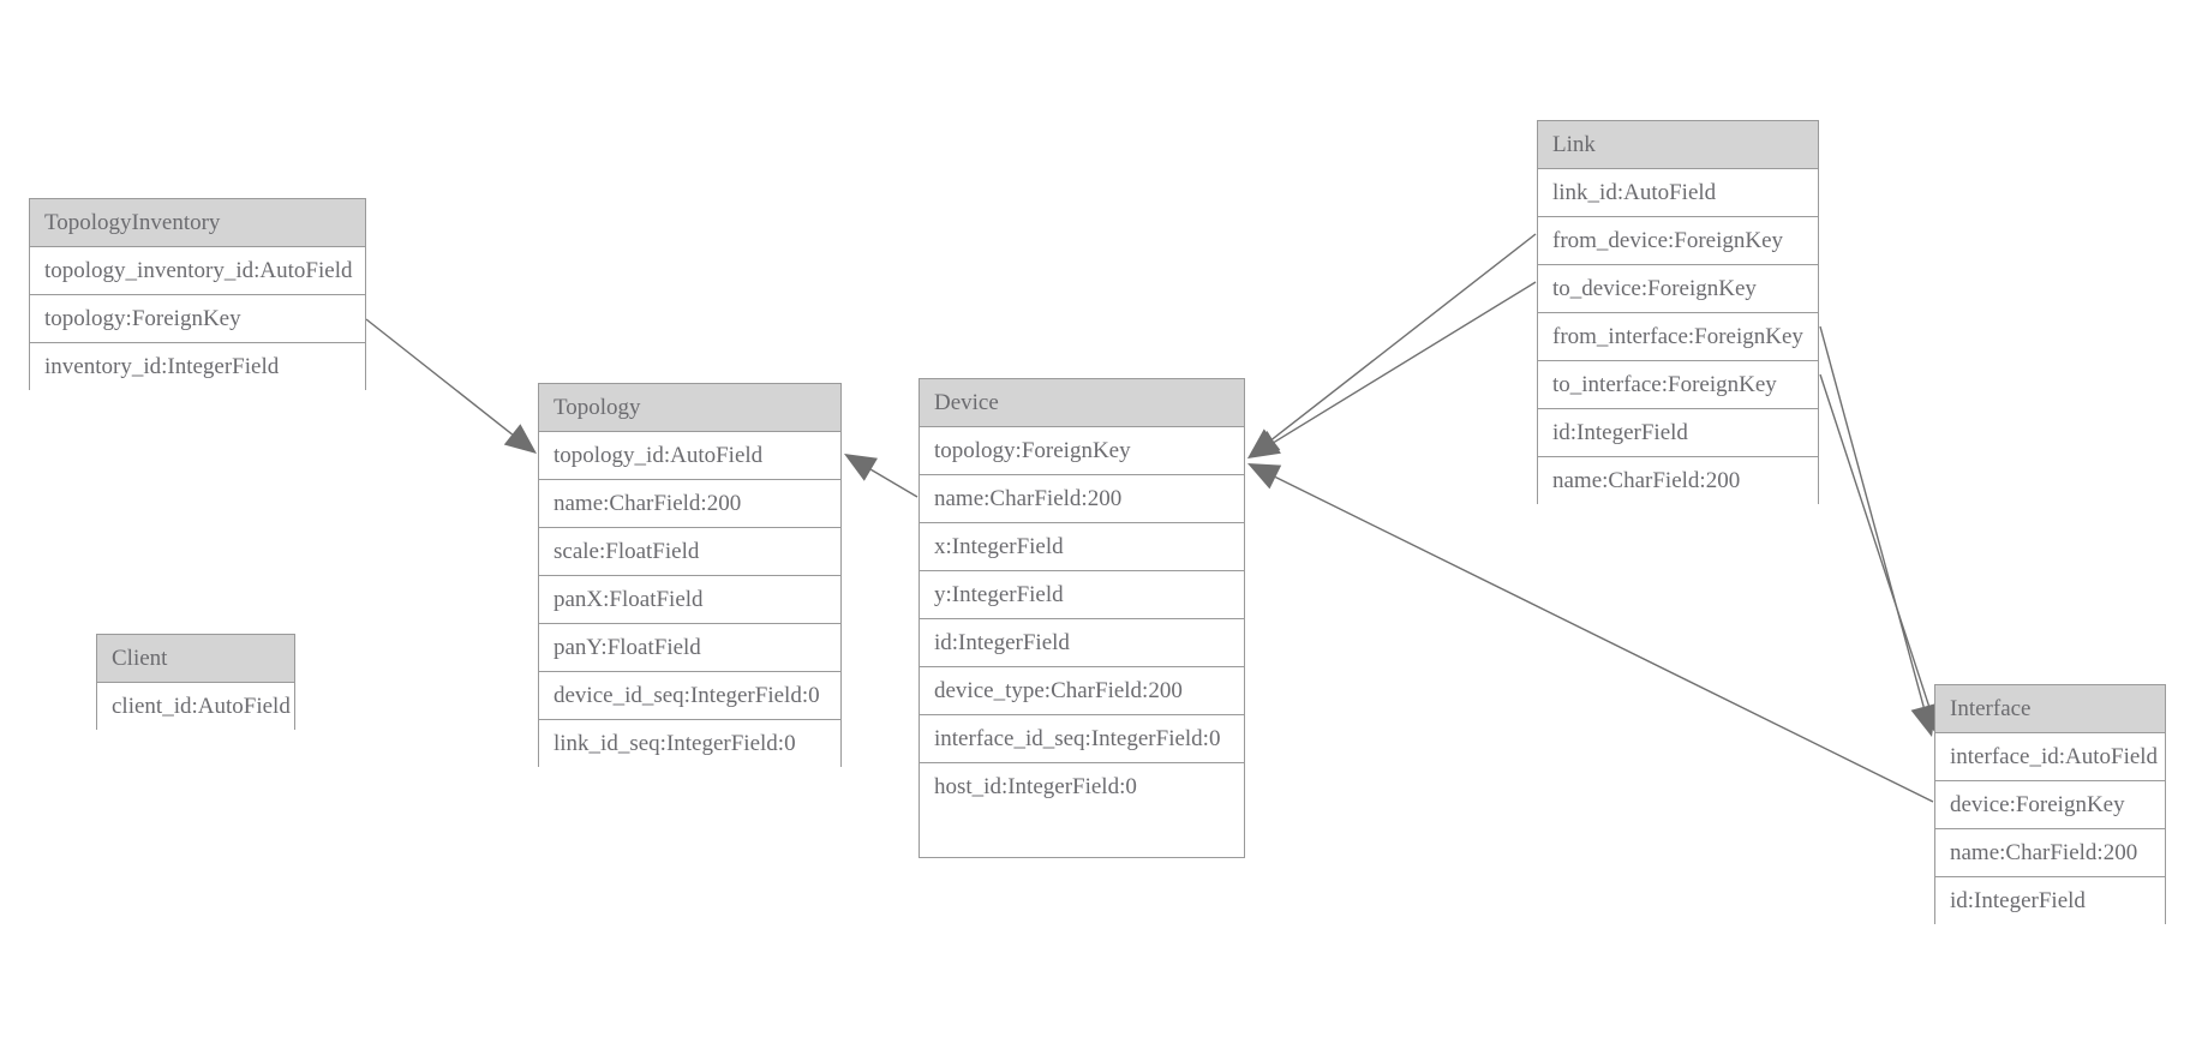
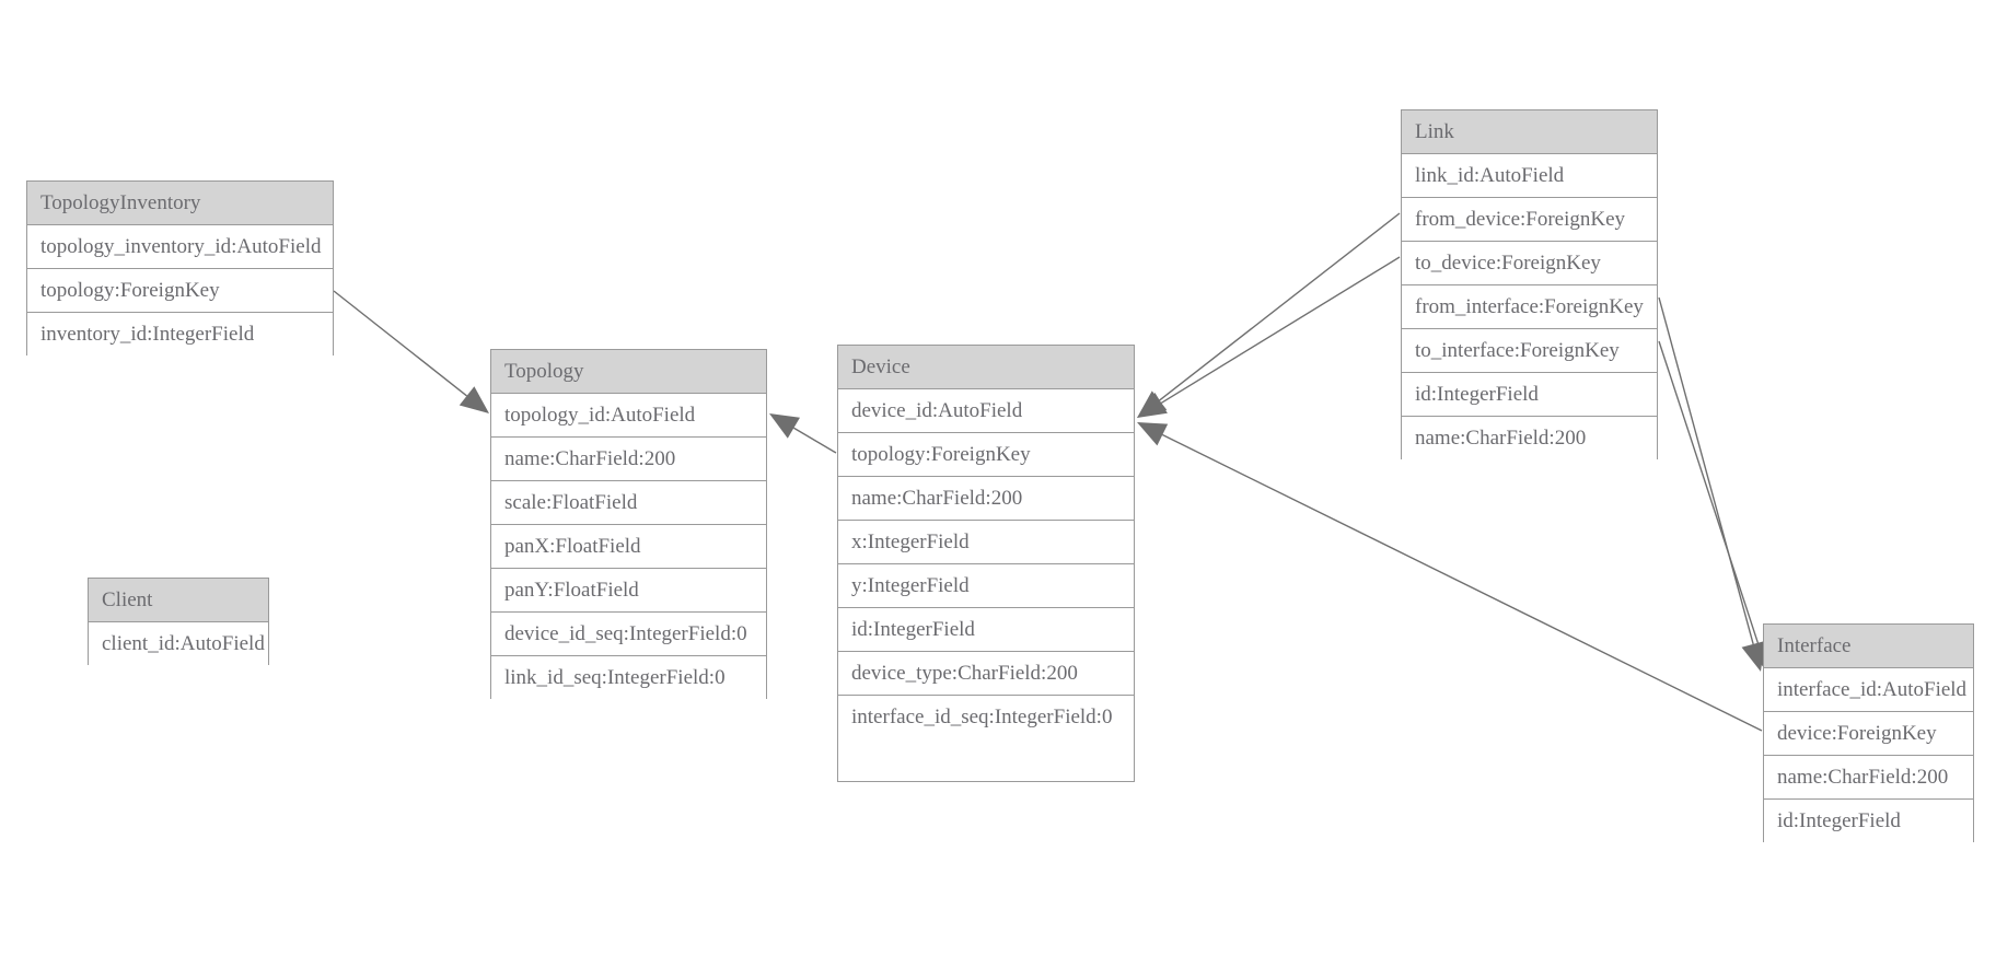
  TopologyInventory
  topology_inventory_id:AutoField
  topology:ForeignKey
  inventory_id:IntegerField
  Topology
  topology_id:AutoField
  name:CharField:200
  scale:FloatField
  panX:FloatField
  panY:FloatField
  device_id_seq:IntegerField:0
  link_id_seq:IntegerField:0
  Device
+ device_id:AutoField
  topology:ForeignKey
  name:CharField:200
  x:IntegerField
  y:IntegerField
  id:IntegerField
  device_type:CharField:200
  interface_id_seq:IntegerField:0
- host_id:IntegerField:0
  Client
  client_id:AutoField
  Link
  link_id:AutoField
  from_device:ForeignKey
  to_device:ForeignKey
  from_interface:ForeignKey
  to_interface:ForeignKey
  id:IntegerField
  name:CharField:200
  Interface
  interface_id:AutoField
  device:ForeignKey
  name:CharField:200
  id:IntegerField
